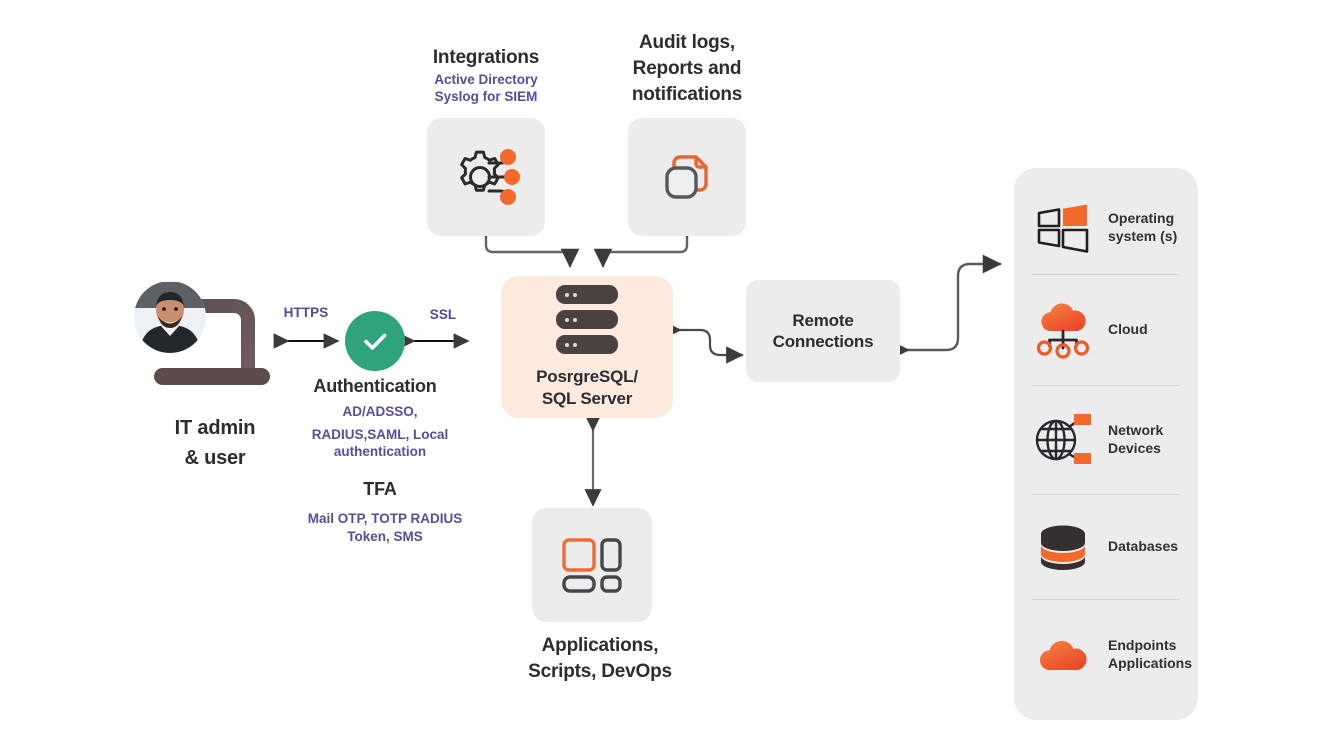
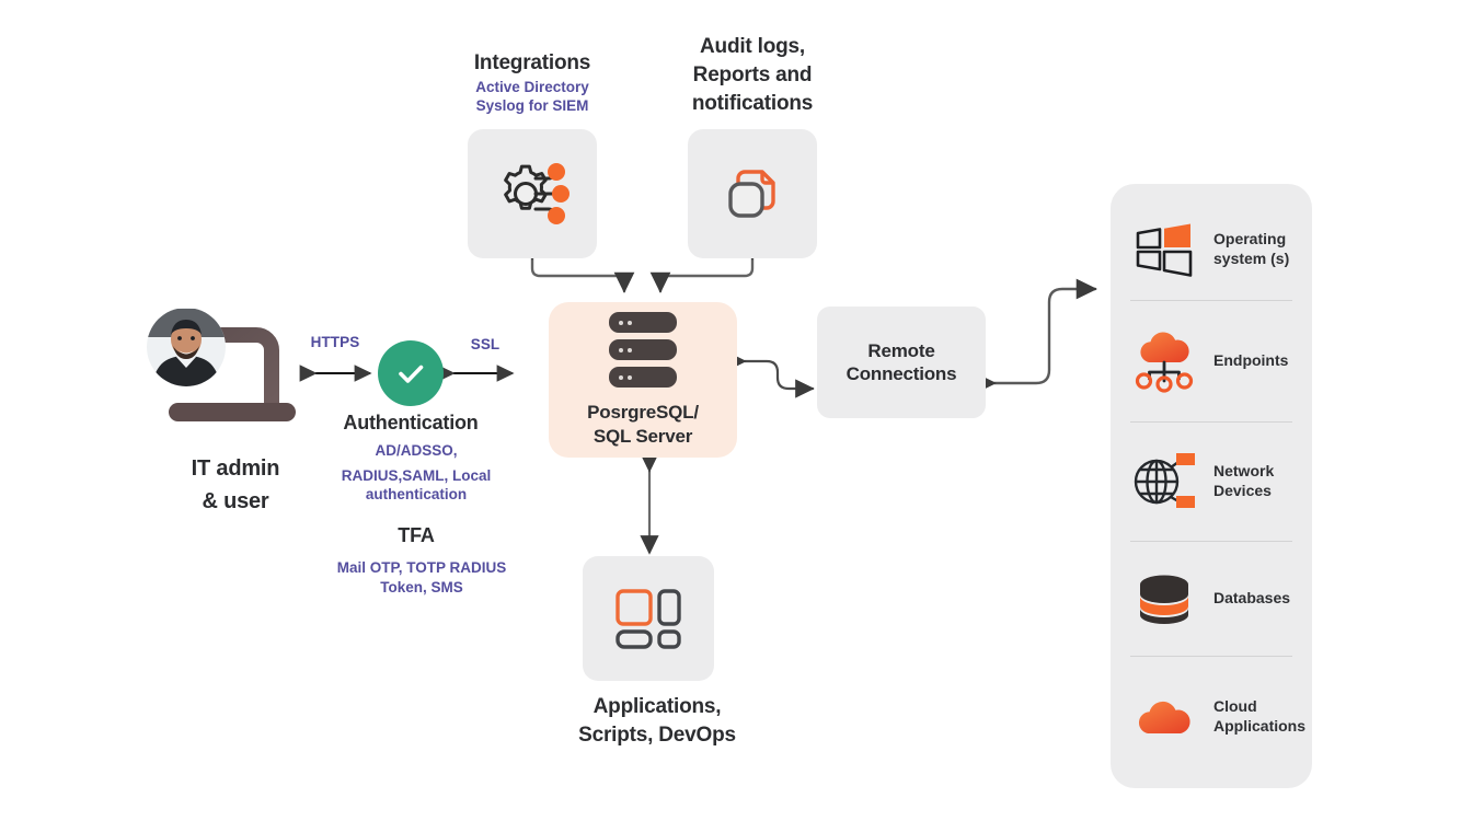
  Integrations
  Active Directory
  Syslog for SIEM
  Audit logs,
  Reports and
  notifications
  IT admin
  & user
  HTTPS
  SSL
  Authentication
  AD/ADSSO,
  RADIUS,SAML, Local
  authentication
  TFA
  Mail OTP, TOTP RADIUS
  Token, SMS
  PosrgreSQL/
  SQL Server
  Remote
  Connections
  Applications,
  Scripts, DevOps
  Operating
  system (s)
- Cloud
+ Endpoints
  Network
  Devices
  Databases
- Endpoints
+ Cloud
  Applications
